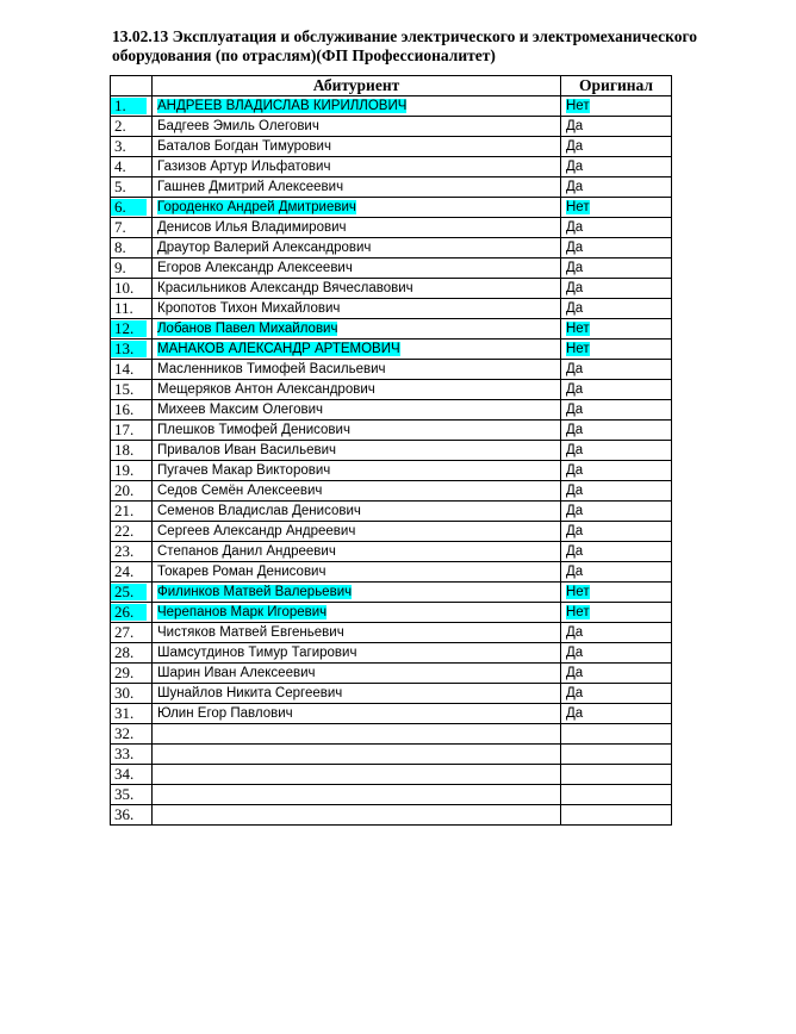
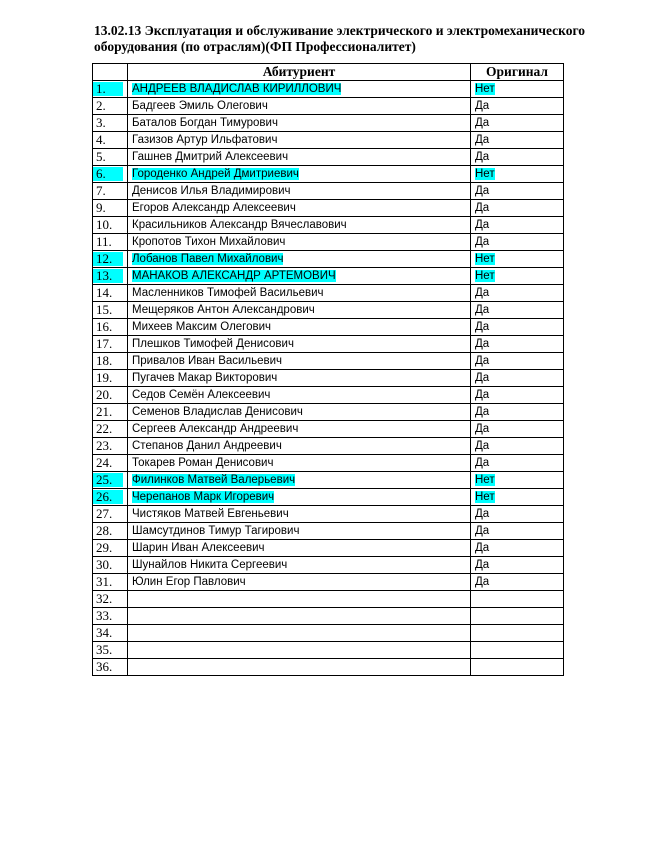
  13.02.13 Эксплуатация и обслуживание электрического и электромеханического
  оборудования (по отраслям)(ФП Профессионалитет)
  	Абитуриент	Оригинал
  1.	АНДРЕЕВ ВЛАДИСЛАВ КИРИЛЛОВИЧ	Нет
  2.	Бадгеев Эмиль Олегович	Да
  3.	Баталов Богдан Тимурович	Да
  4.	Газизов Артур Ильфатович	Да
  5.	Гашнев Дмитрий Алексеевич	Да
  6.	Городенко Андрей Дмитриевич	Нет
  7.	Денисов Илья Владимирович	Да
- 8.	Драутор Валерий Александрович	Да
  9.	Егоров Александр Алексеевич	Да
  10.	Красильников Александр Вячеславович	Да
  11.	Кропотов Тихон Михайлович	Да
  12.	Лобанов Павел Михайлович	Нет
  13.	МАНАКОВ АЛЕКСАНДР АРТЕМОВИЧ	Нет
  14.	Масленников Тимофей Васильевич	Да
  15.	Мещеряков Антон Александрович	Да
  16.	Михеев Максим Олегович	Да
  17.	Плешков Тимофей Денисович	Да
  18.	Привалов Иван Васильевич	Да
  19.	Пугачев Макар Викторович	Да
  20.	Седов Семён Алексеевич	Да
  21.	Семенов Владислав Денисович	Да
  22.	Сергеев Александр Андреевич	Да
  23.	Степанов Данил Андреевич	Да
  24.	Токарев Роман Денисович	Да
  25.	Филинков Матвей Валерьевич	Нет
  26.	Черепанов Марк Игоревич	Нет
  27.	Чистяков Матвей Евгеньевич	Да
  28.	Шамсутдинов Тимур Тагирович	Да
  29.	Шарин Иван Алексеевич	Да
  30.	Шунайлов Никита Сергеевич	Да
  31.	Юлин Егор Павлович	Да
  32.
  33.
  34.
  35.
  36.
